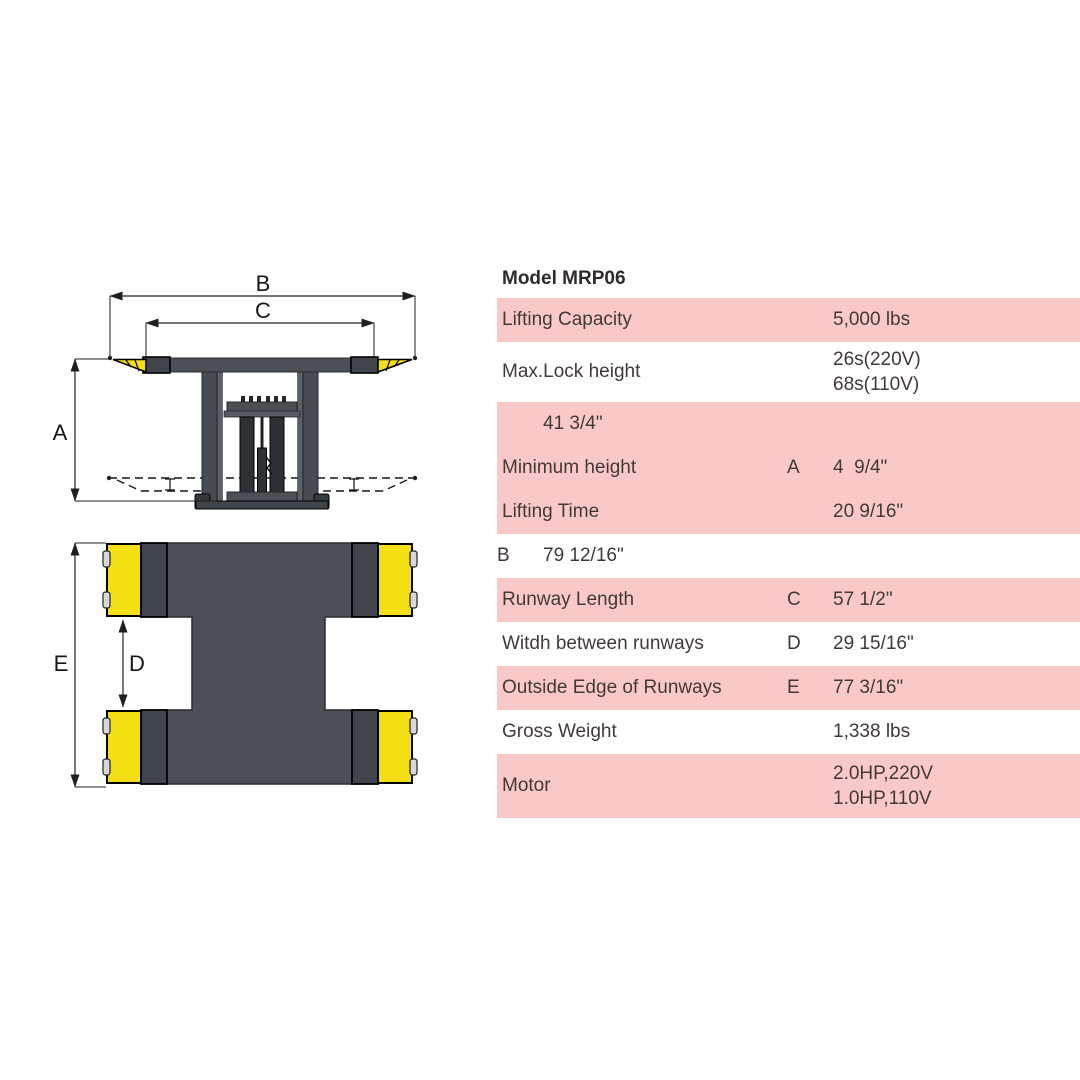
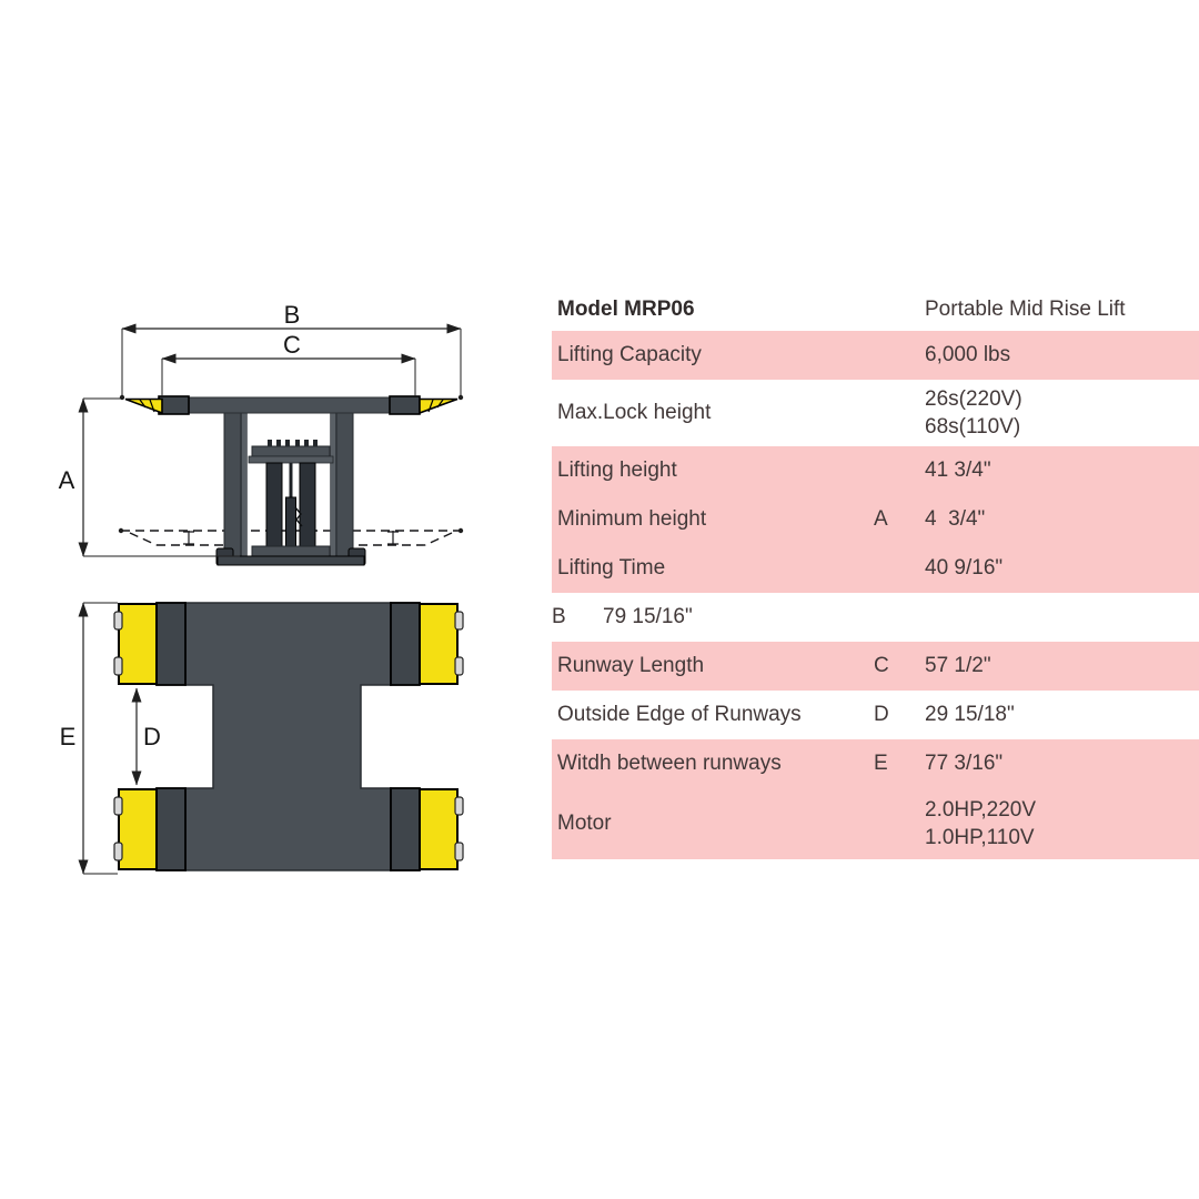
  B
  C
  A
  E
  D
  Model MRP06
+ Portable Mid Rise Lift
  Lifting Capacity
- 5,000 lbs
+ 6,000 lbs
  Max.Lock height
  26s(220V)
  68s(110V)
+ Lifting height
  41 3/4"
  Minimum height
  A
- 4 9/4"
+ 4 3/4"
  Lifting Time
- 20 9/16"
+ 40 9/16"
  B
- 79 12/16"
+ 79 15/16"
  Runway Length
  C
  57 1/2"
- Witdh between runways
+ Outside Edge of Runways
  D
- 29 15/16"
+ 29 15/18"
- Outside Edge of Runways
+ Witdh between runways
  E
  77 3/16"
- Gross Weight
- 1,338 lbs
  Motor
  2.0HP,220V
  1.0HP,110V
